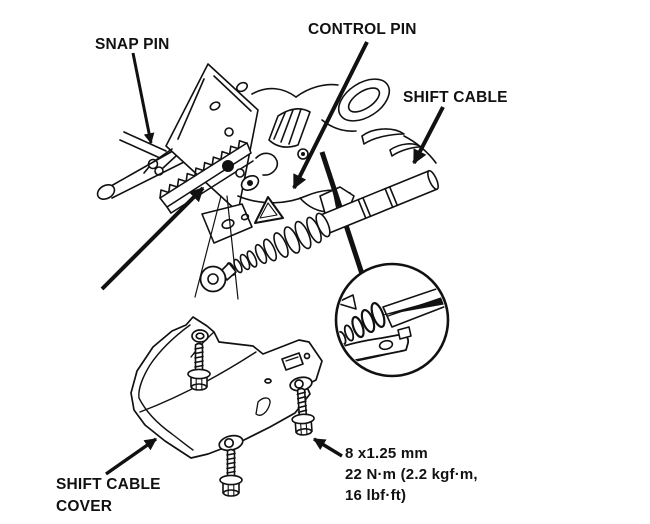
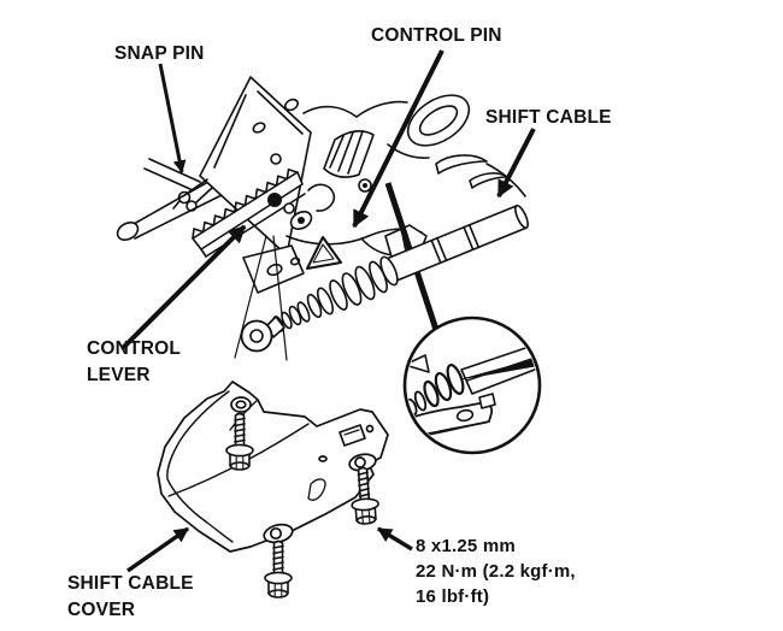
  SNAP PIN
  CONTROL PIN
  SHIFT CABLE
+ CONTROL
+ LEVER
  SHIFT CABLE
  COVER
  8 x1.25 mm
  22 N·m (2.2 kgf·m,
  16 lbf·ft)
